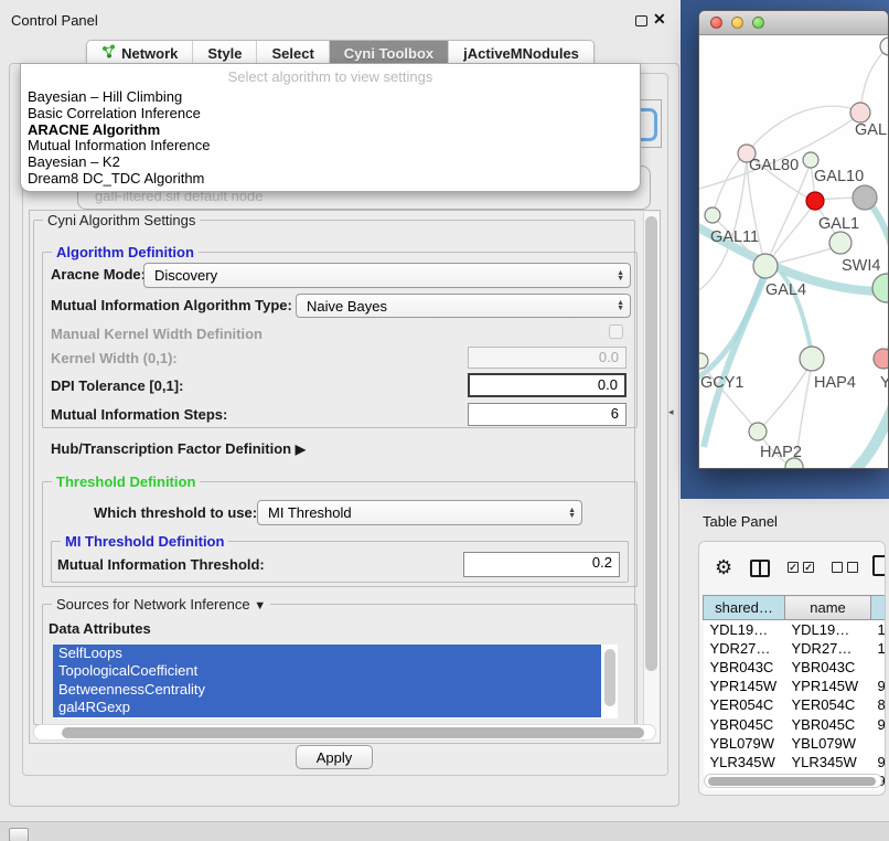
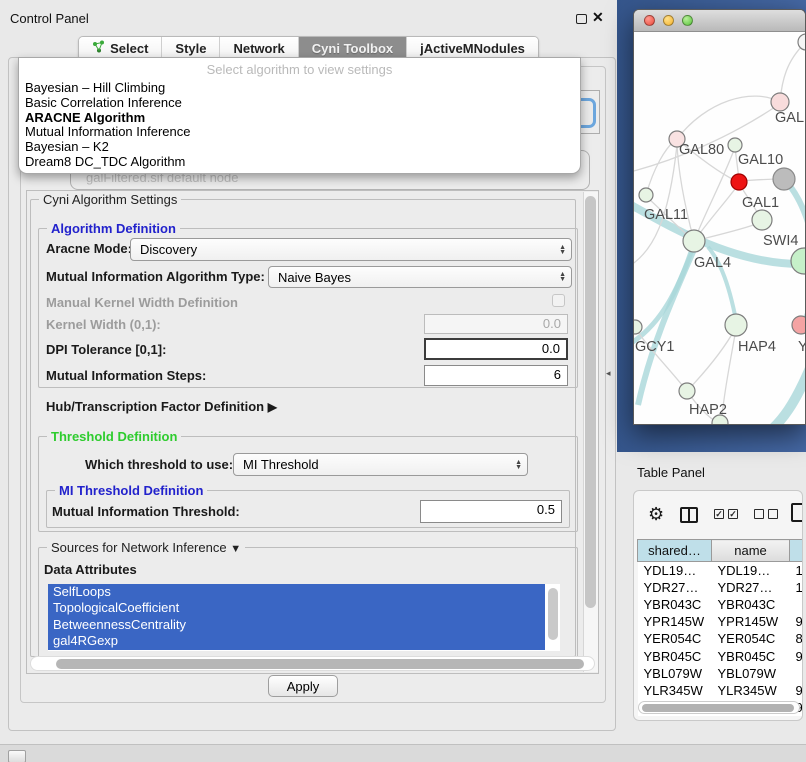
  Control Panel
  ✕
- Network
+ Select
  Style
- Select
+ Network
  Cyni Toolbox
  jActiveMNodules
  galFiltered.sif default node
  Select algorithm to view settings
  Bayesian – Hill Climbing
  Basic Correlation Inference
  ARACNE Algorithm
  Mutual Information Inference
  Bayesian – K2
  Dream8 DC_TDC Algorithm
  Cyni Algorithm Settings
  Algorithm Definition
  Aracne Mode
  Discovery
  Mutual Information Algorithm Type:
  Naive Bayes
  Manual Kernel Width Definition
  Kernel Width (0,1):
  0.0
  DPI Tolerance [0,1]:
  0.0
  Mutual Information Steps:
  6
  Hub/Transcription Factor Definition ▶
  Threshold Definition
  Which threshold to use:
  MI Threshold
  MI Threshold Definition
  Mutual Information Threshold:
- 0.2
+ 0.5
  Sources for Network Inference ▼
  Data Attributes
  SelfLoops
  TopologicalCoefficient
  BetweennessCentrality
  gal4RGexp
  Apply
  ◂
  GAL
  GAL80
  GAL10
  GAL1
  GAL11
  SWI4
  GAL4
  GCY1
  HAP4
  Y
  HAP2
  Table Panel
  ⚙
  ✓
  ✓
  shared…	name
  YDL19…	YDL19…	1
  YDR27…	YDR27…	1
  YBR043C	YBR043C
  YPR145W	YPR145W	9
  YER054C	YER054C	8
  YBR045C	YBR045C	9
  YBL079W	YBL079W
  YLR345W	YLR345W	9
